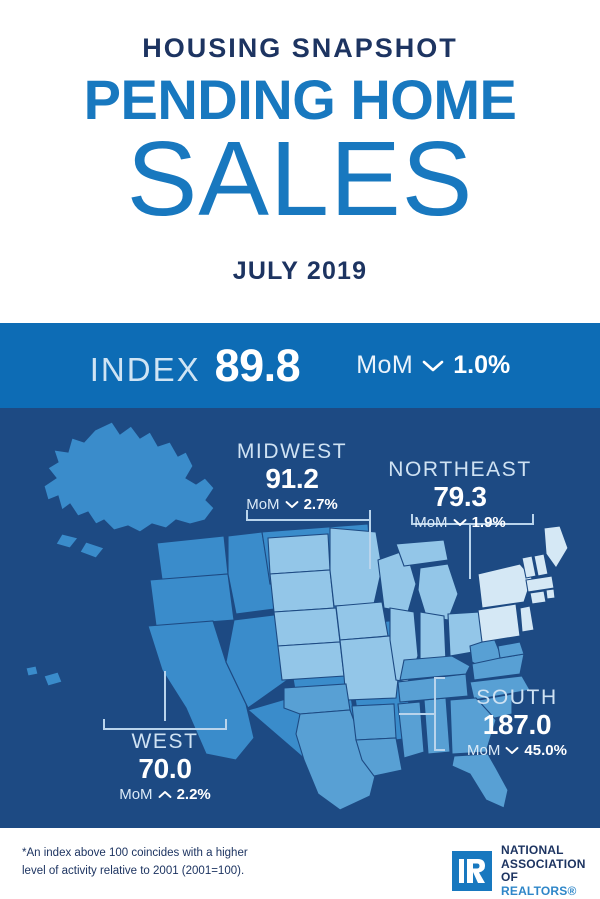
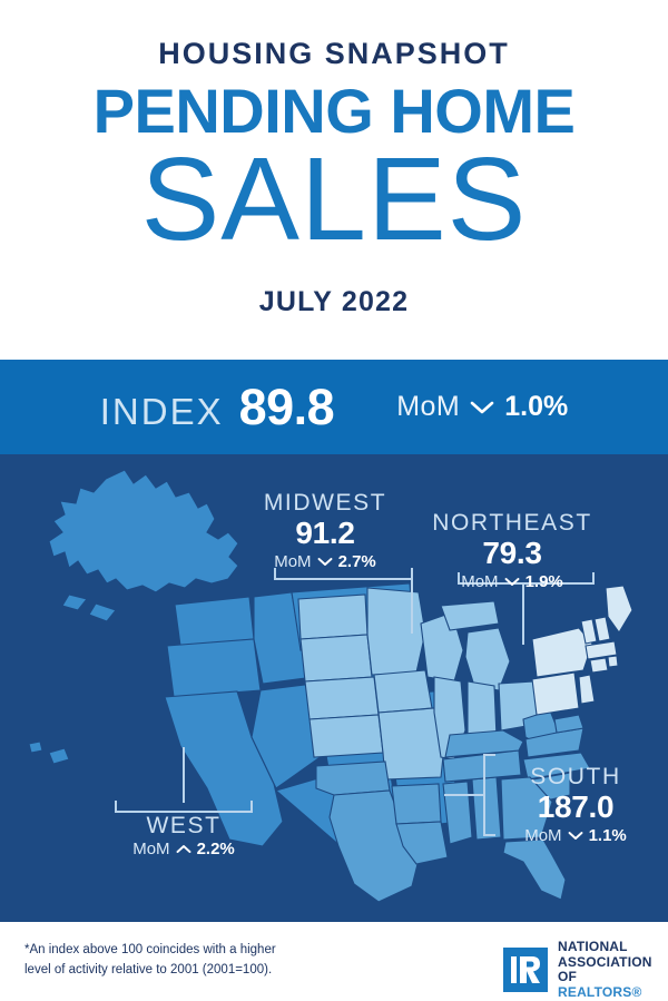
  HOUSING SNAPSHOT
  PENDING HOME
  SALES
- JULY 2019
+ JULY 2022
  INDEX
  89.8
  MoM
  1.0%
  MIDWEST
  91.2
  MoM
  2.7%
  NORTHEAST
  79.3
  MoM
  1.9%
  SOUTH
  187.0
  MoM
- 45.0%
+ 1.1%
  WEST
- 70.0
  MoM
  2.2%
  *An index above 100 coincides with a higher
  level of activity relative to 2001 (2001=100).
  NATIONAL
  ASSOCIATION OF
  REALTORS®
